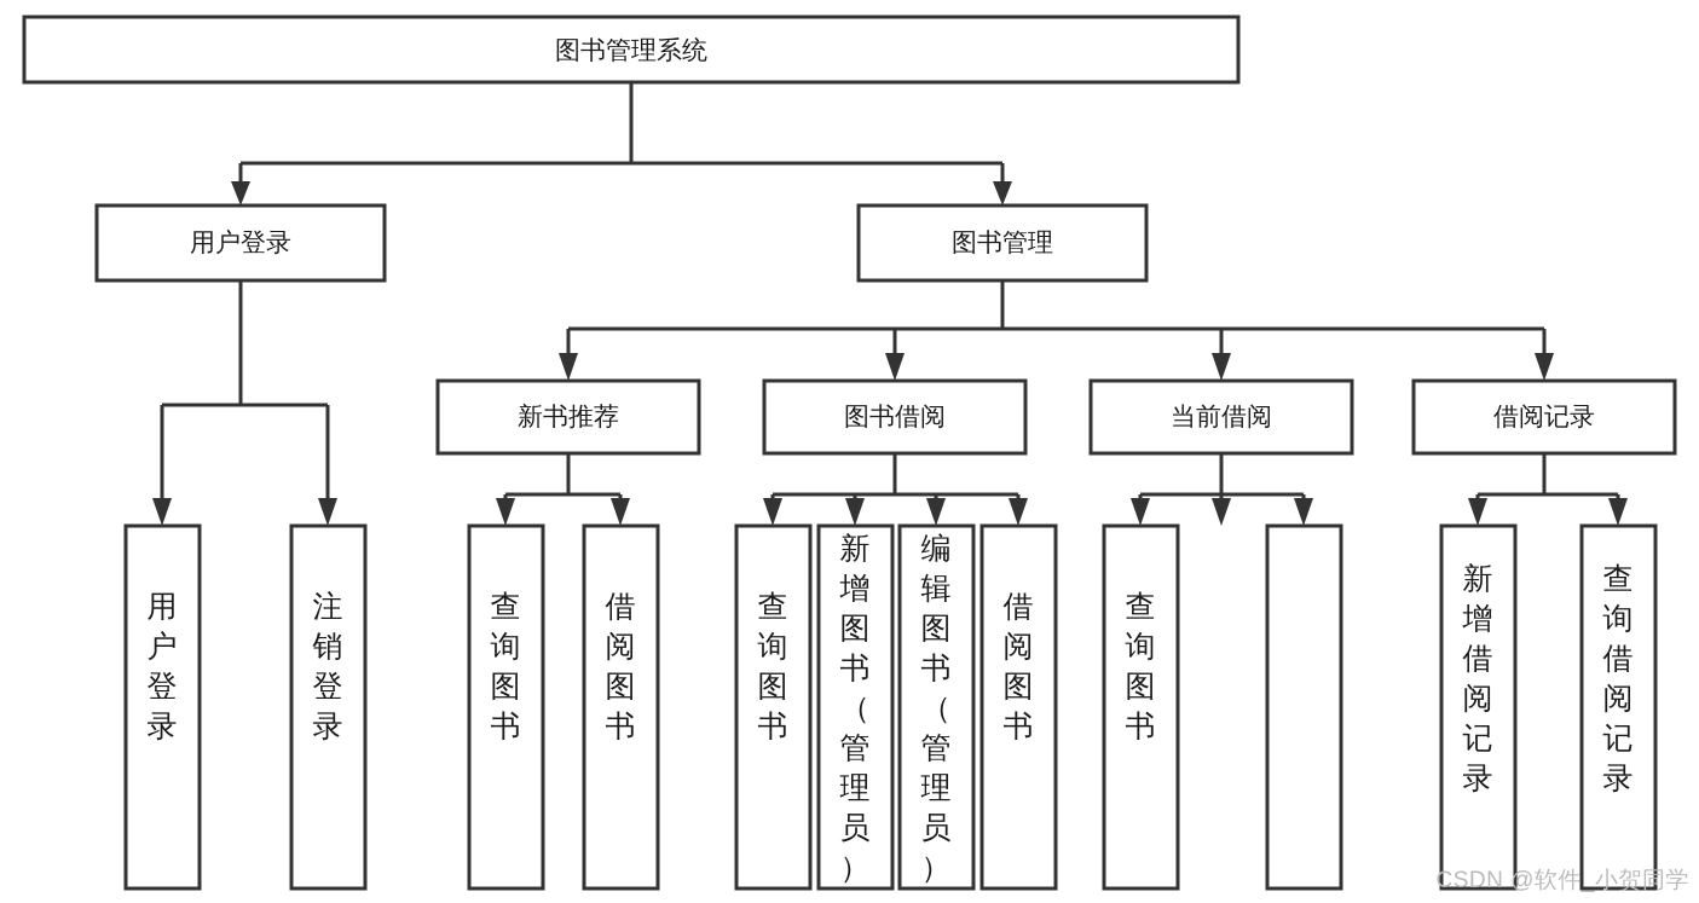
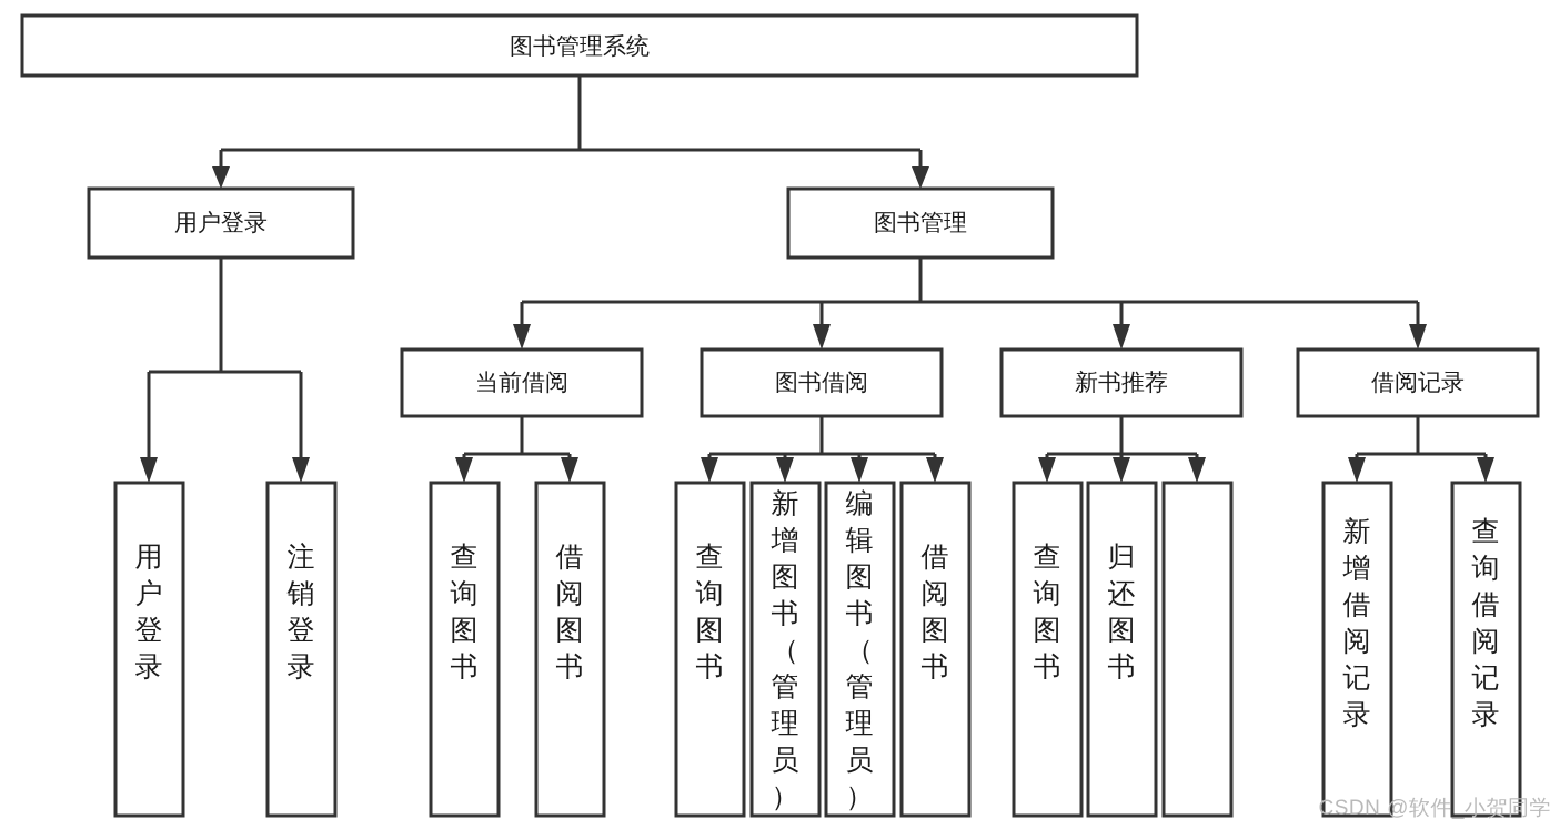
  图书管理系统
  用户登录
  图书管理
- 新书推荐
+ 当前借阅
  图书借阅
- 当前借阅
+ 新书推荐
  借阅记录
  用户登录
  注销登录
  查询图书
  借阅图书
  查询图书
  新增图书（管理员）
  编辑图书（管理员）
  借阅图书
  查询图书
+ 归还图书
  新增借阅记录
  查询借阅记录
  CSDN @软件_小贺同学
